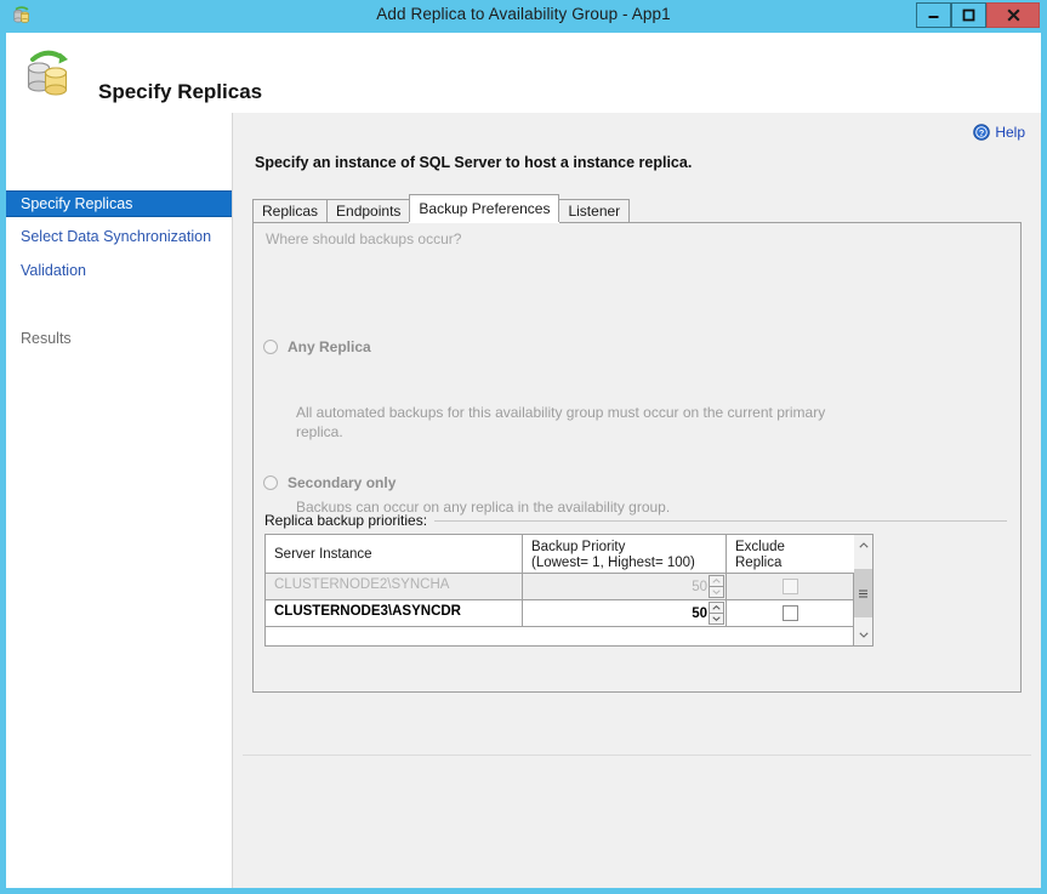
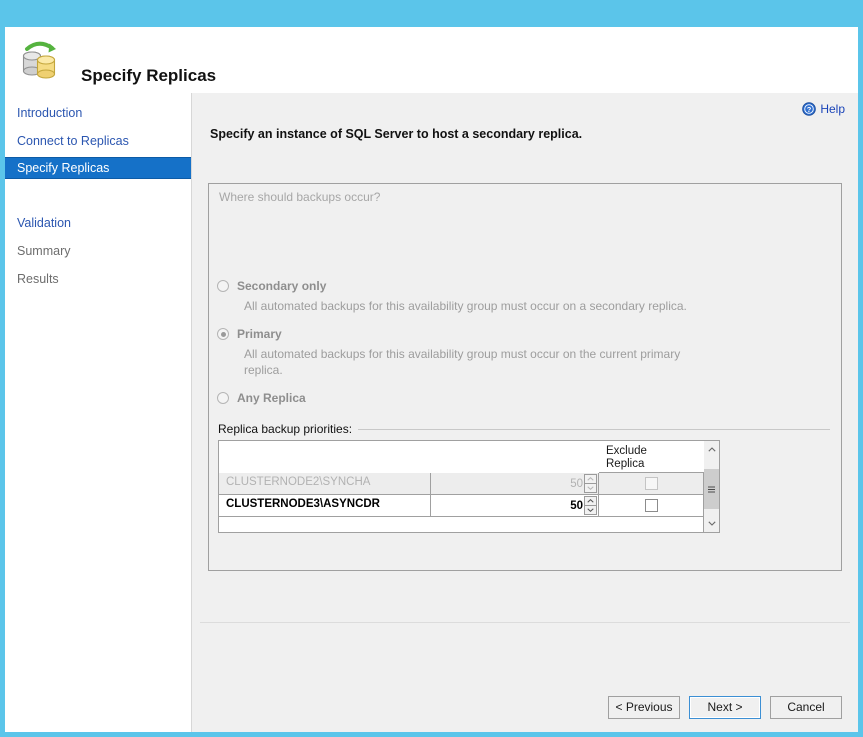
- Add Replica to Availability Group - App1
  Specify Replicas
+ Introduction
+ Connect to Replicas
  Specify Replicas
- Select Data Synchronization
  Validation
+ Summary
  Results
  ?
  Help
- Specify an instance of SQL Server to host a instance replica.
+ Specify an instance of SQL Server to host a secondary replica.
- Replicas
- Endpoints
- Backup Preferences
- Listener
  Where should backups occur?
- Any Replica
+ Secondary only
+ All automated backups for this availability group must occur on a secondary replica.
+ Primary
  All automated backups for this availability group must occur on the current primary replica.
- Secondary only
+ Any Replica
- Backups can occur on any replica in the availability group.
  Replica backup priorities:
- Server Instance
- Backup Priority
- (Lowest= 1, Highest= 100)
  Exclude
  Replica
  CLUSTERNODE2\SYNCHA
  50
  CLUSTERNODE3\ASYNCDR
  50
+ < Previous
+ Next >
+ Cancel
